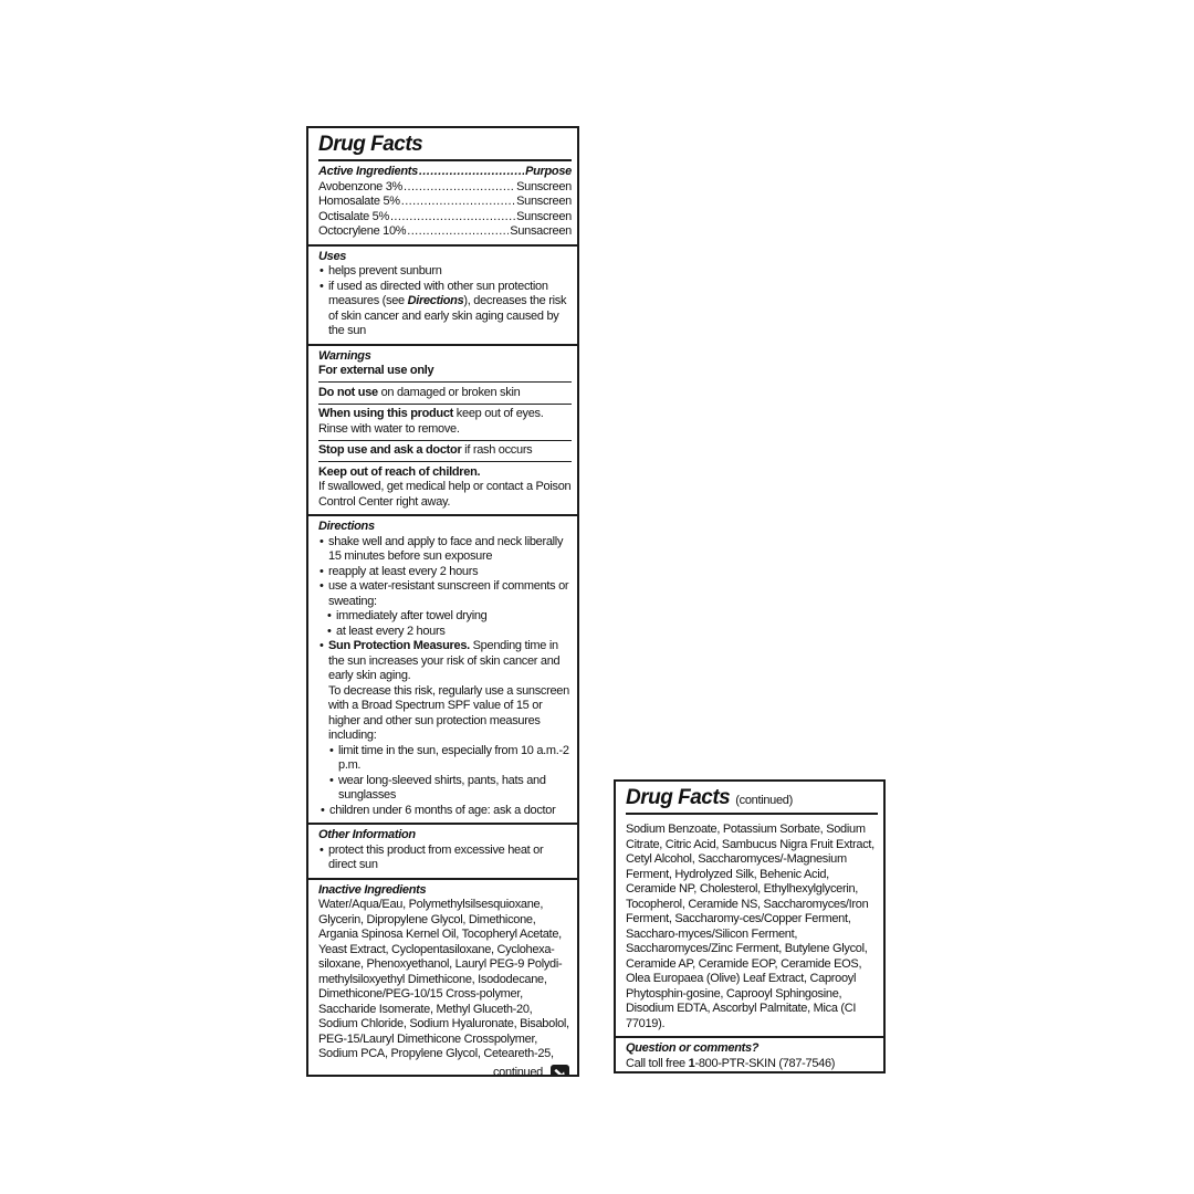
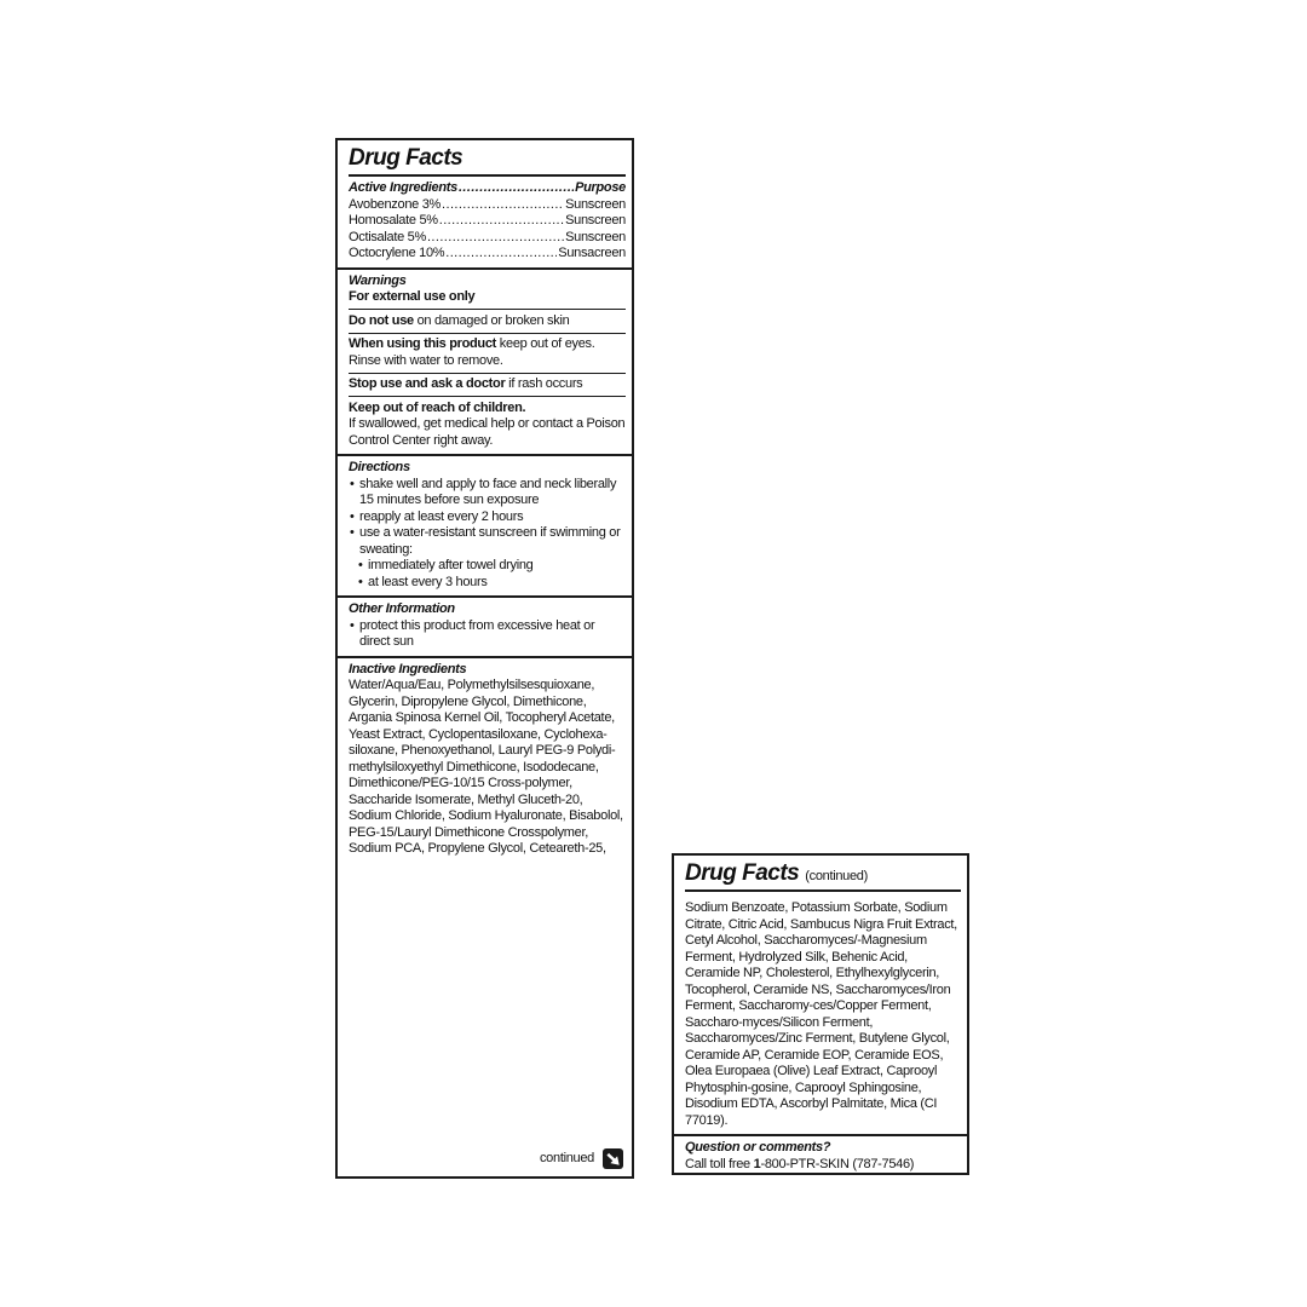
  Drug Facts
  Active Ingredients
  Purpose
  Avobenzone 3%
  Sunscreen
  Homosalate 5%
  Sunscreen
  Octisalate 5%
  Sunscreen
  Octocrylene 10%
  Sunsacreen
- Uses
- helps prevent sunburn
- if used as directed with other sun protection measures (see Directions), decreases the risk of skin cancer and early skin aging caused by the sun
  Warnings
  For external use only
  Do not use on damaged or broken skin
  When using this product keep out of eyes. Rinse with water to remove.
  Stop use and ask a doctor if rash occurs
  Keep out of reach of children.
  If swallowed, get medical help or contact a Poison Control Center right away.
  Directions
  shake well and apply to face and neck liberally 15 minutes before sun exposure
  reapply at least every 2 hours
- use a water-resistant sunscreen if comments or sweating:
+ use a water-resistant sunscreen if swimming or sweating:
  immediately after towel drying
- at least every 2 hours
+ at least every 3 hours
- Sun Protection Measures. Spending time in the sun increases your risk of skin cancer and early skin aging.
- To decrease this risk, regularly use a sunscreen with a Broad Spectrum SPF value of 15 or higher and other sun protection measures including:
- limit time in the sun, especially from 10 a.m.-2 p.m.
- wear long-sleeved shirts, pants, hats and sunglasses
- children under 6 months of age: ask a doctor
  Other Information
  protect this product from excessive heat or direct sun
  Inactive Ingredients
  Water/Aqua/Eau, Polymethylsilsesquioxane, Glycerin, Dipropylene Glycol, Dimethicone, Argania Spinosa Kernel Oil, Tocopheryl Acetate, Yeast Extract, Cyclopentasiloxane, Cyclohexa-siloxane, Phenoxyethanol, Lauryl PEG-9 Polydi-methylsiloxyethyl Dimethicone, Isododecane, Dimethicone/PEG-10/15 Cross-polymer, Saccharide Isomerate, Methyl Gluceth-20, Sodium Chloride, Sodium Hyaluronate, Bisabolol, PEG-15/Lauryl Dimethicone Crosspolymer, Sodium PCA, Propylene Glycol, Ceteareth-25,
  continued
  Drug Facts
  (continued)
  Sodium Benzoate, Potassium Sorbate, Sodium Citrate, Citric Acid, Sambucus Nigra Fruit Extract, Cetyl Alcohol, Saccharomyces/-Magnesium Ferment, Hydrolyzed Silk, Behenic Acid, Ceramide NP, Cholesterol, Ethylhexylglycerin, Tocopherol, Ceramide NS, Saccharomyces/Iron Ferment, Saccharomy-ces/Copper Ferment, Saccharo-myces/Silicon Ferment, Saccharomyces/Zinc Ferment, Butylene Glycol, Ceramide AP, Ceramide EOP, Ceramide EOS, Olea Europaea (Olive) Leaf Extract, Caprooyl Phytosphin-gosine, Caprooyl Sphingosine, Disodium EDTA, Ascorbyl Palmitate, Mica (CI 77019).
  Question or comments?
  Call toll free 1-800-PTR-SKIN (787-7546)
